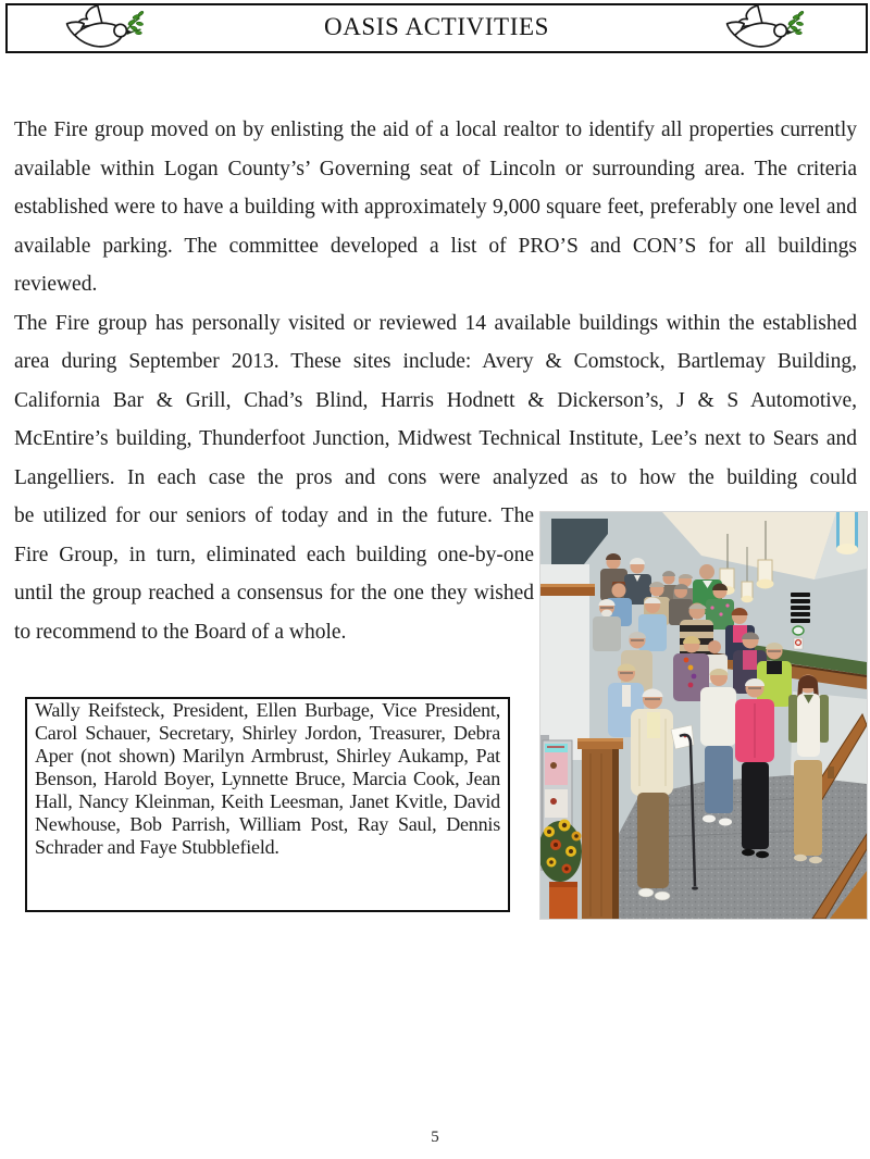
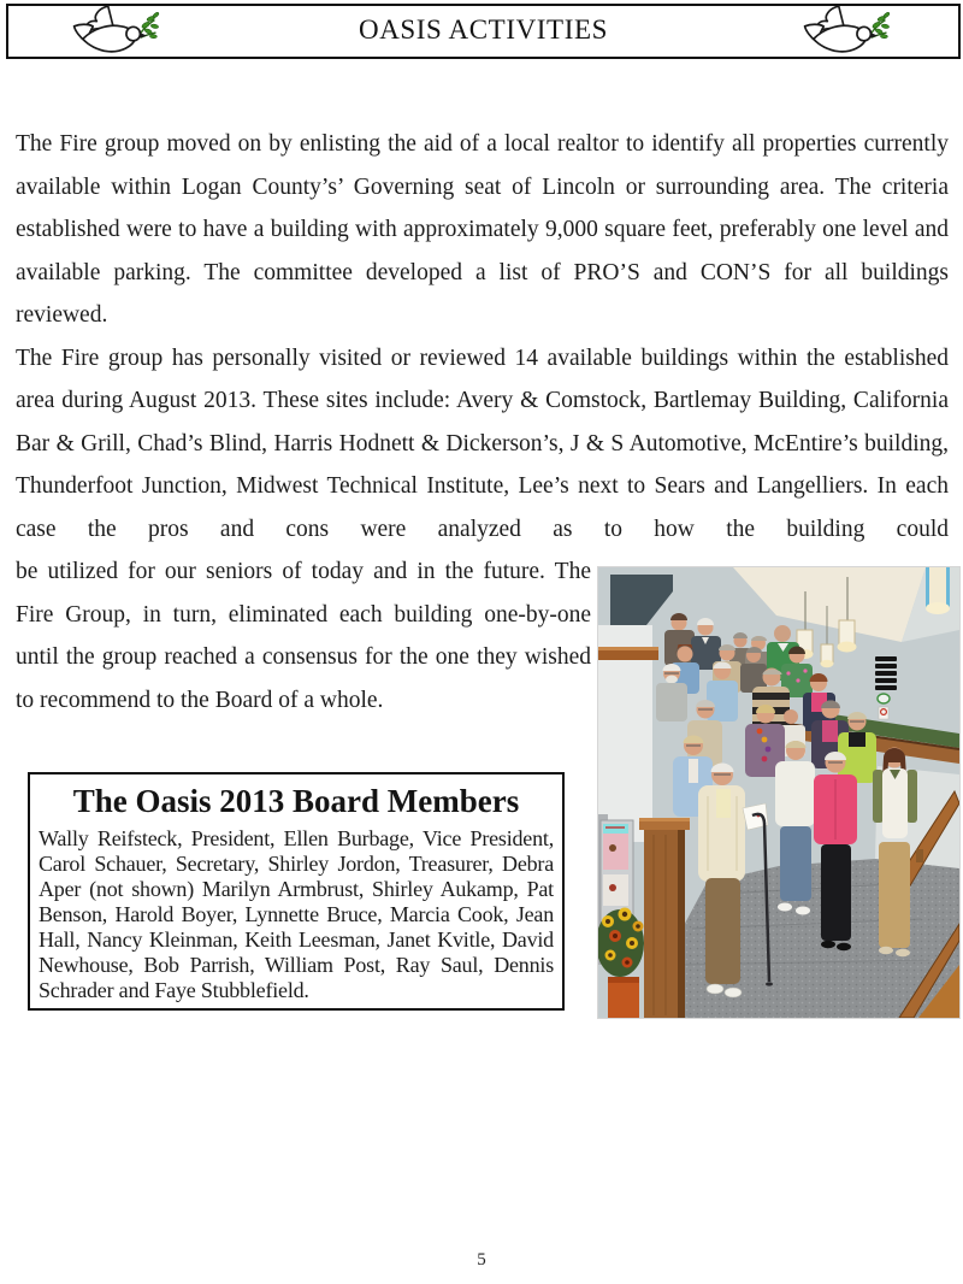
  OASIS ACTIVITIES
  The Fire group moved on by enlisting the aid of a local realtor to identify all properties currently available within Logan County’s’ Governing seat of Lincoln or surrounding area. The criteria established were to have a building with approximately 9,000 square feet, preferably one level and available parking. The committee developed a list of PRO’S and CON’S for all buildings reviewed.
- The Fire group has personally visited or reviewed 14 available buildings within the established area during September 2013. These sites include: Avery & Comstock, Bartlemay Building, California Bar & Grill, Chad’s Blind, Harris Hodnett & Dickerson’s, J & S Automotive, McEntire’s building, Thunderfoot Junction, Midwest Technical Institute, Lee’s next to Sears and Langelliers. In each case the pros and cons were analyzed as to how the building could
+ The Fire group has personally visited or reviewed 14 available buildings within the established area during August 2013. These sites include: Avery & Comstock, Bartlemay Building, California Bar & Grill, Chad’s Blind, Harris Hodnett & Dickerson’s, J & S Automotive, McEntire’s building, Thunderfoot Junction, Midwest Technical Institute, Lee’s next to Sears and Langelliers. In each case the pros and cons were analyzed as to how the building could
  be utilized for our seniors of today and in the future. The Fire Group, in turn, eliminated each building one-by-one until the group reached a consensus for the one they wished to recommend to the Board of a whole.
+ The Oasis 2013 Board Members
  Wally Reifsteck, President, Ellen Burbage, Vice President, Carol Schauer, Secretary, Shirley Jordon, Treasurer, Debra Aper (not shown) Marilyn Armbrust, Shirley Aukamp, Pat Benson, Harold Boyer, Lynnette Bruce, Marcia Cook, Jean Hall, Nancy Kleinman, Keith Leesman, Janet Kvitle, David Newhouse, Bob Parrish, William Post, Ray Saul, Dennis Schrader and Faye Stubblefield.
  5
